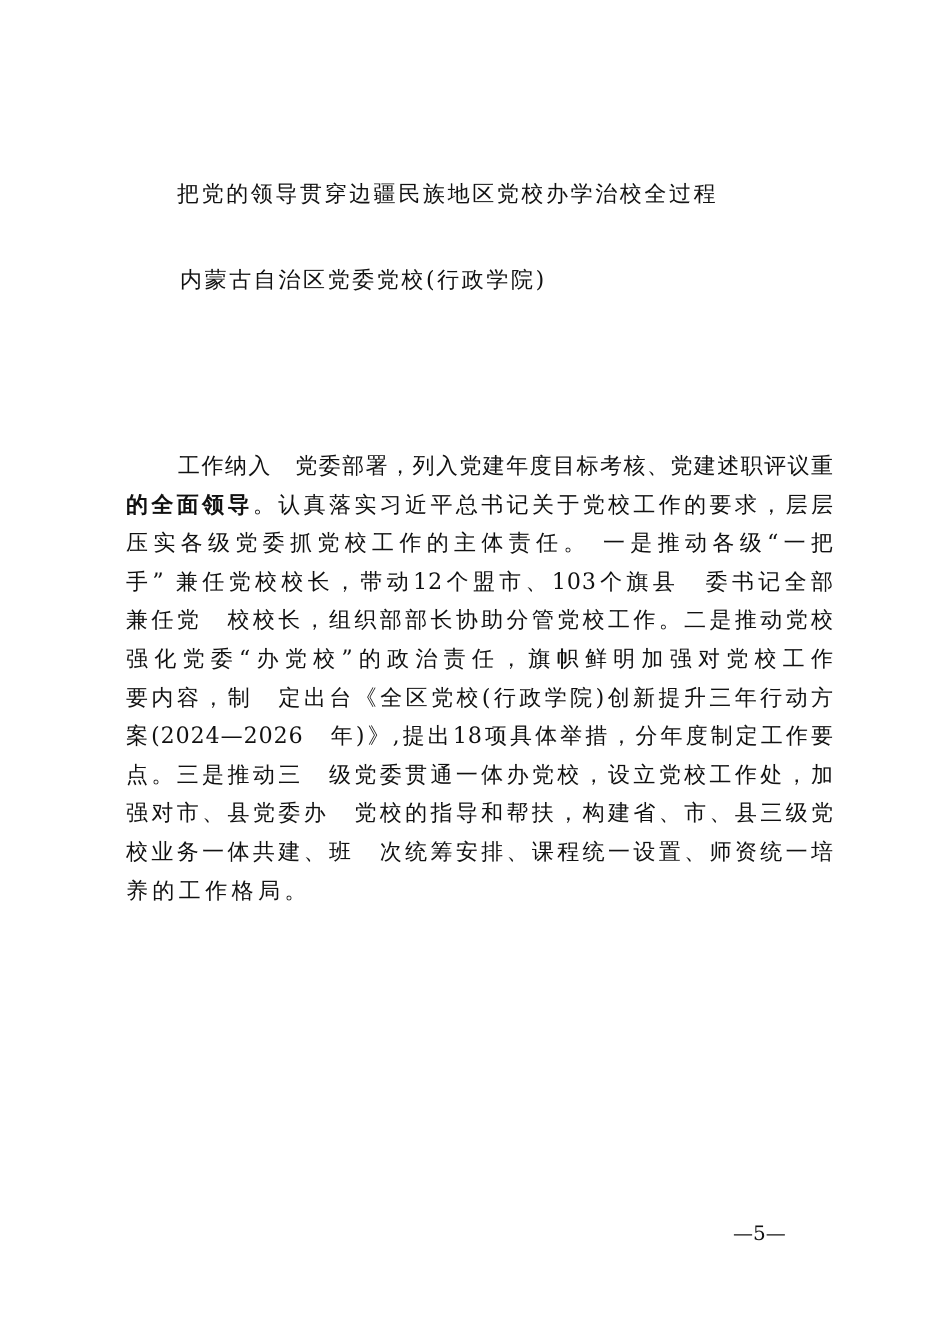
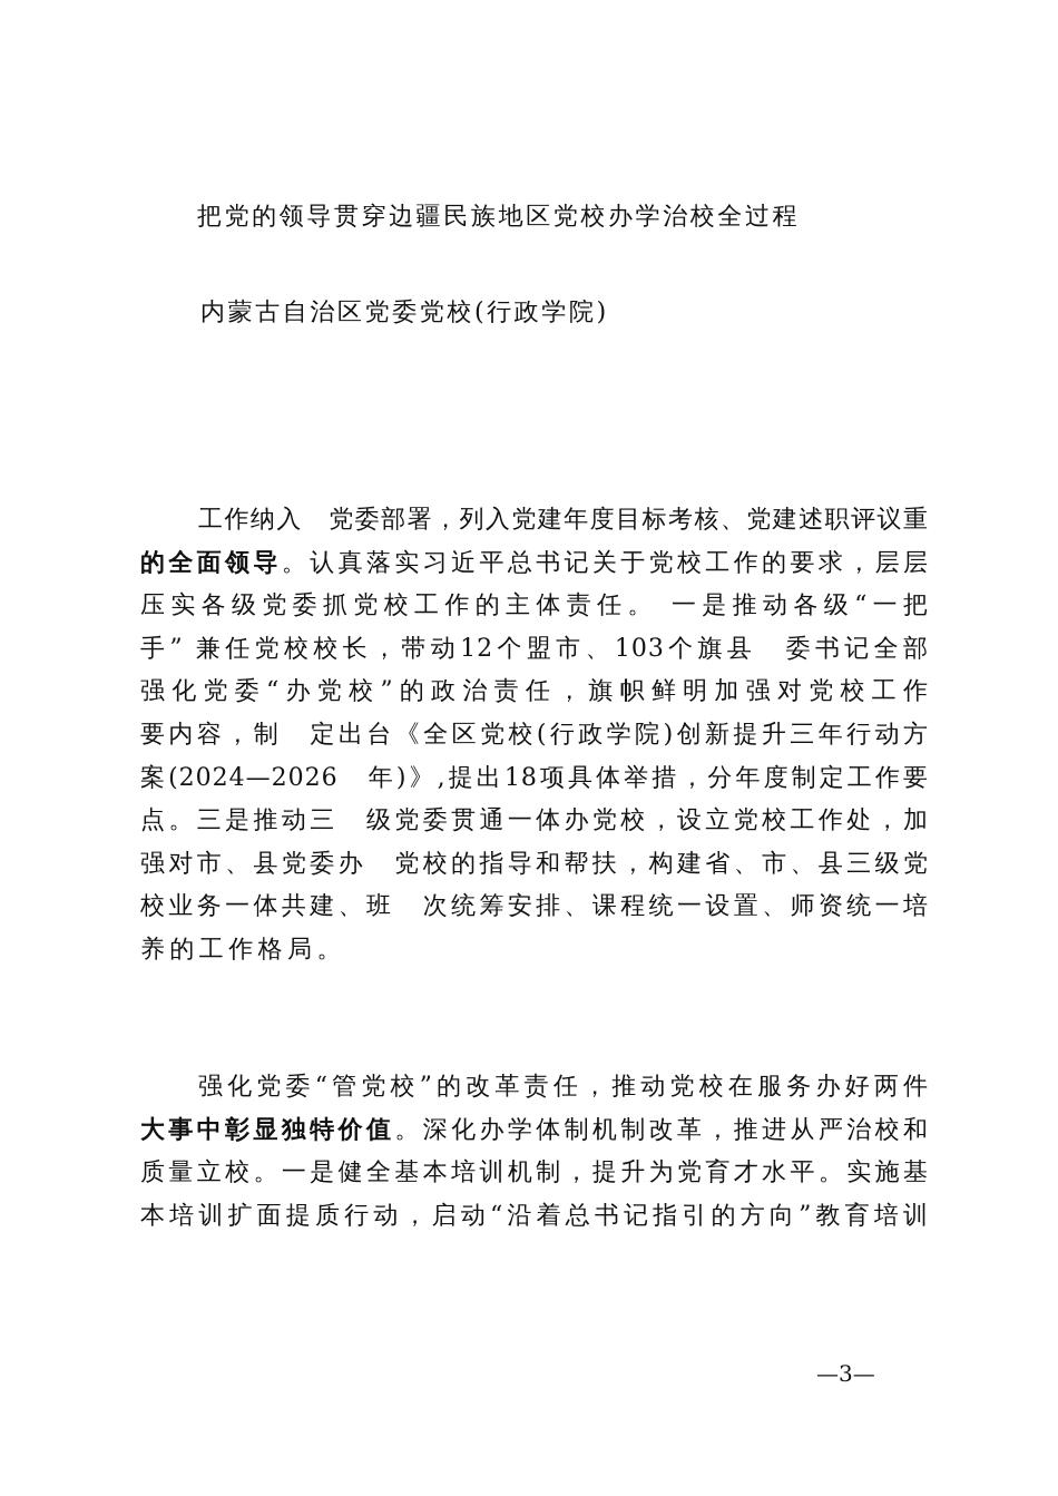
  把党的领导贯穿边疆民族地区党校办学治校全过程
  内蒙古自治区党委党校(行政学院)
  工作纳入 党委部署，列入党建年度目标考核、党建述职评议重
  的全面领导。认真落实习近平总书记关于党校工作的要求，层层
  压实各级党委抓党校工作的主体责任。 一是推动各级“一把
  手” 兼任党校校长，带动12个盟市、103个旗县 委书记全部
- 兼任党 校校长，组织部部长协助分管党校工作。二是推动党校
  强化党委“办党校”的政治责任，旗帜鲜明加强对党校工作
  要内容，制 定出台《全区党校(行政学院)创新提升三年行动方
  案(2024—2026 年)》,提出18项具体举措，分年度制定工作要
  点。三是推动三 级党委贯通一体办党校，设立党校工作处，加
  强对市、县党委办 党校的指导和帮扶，构建省、市、县三级党
  校业务一体共建、班 次统筹安排、课程统一设置、师资统一培
  养的工作格局。
+ 强化党委“管党校”的改革责任，推动党校在服务办好两件
+ 大事中彰显独特价值。深化办学体制机制改革，推进从严治校和
+ 质量立校。一是健全基本培训机制，提升为党育才水平。实施基
+ 本培训扩面提质行动，启动“沿着总书记指引的方向”教育培训
- —5—
+ —3—
